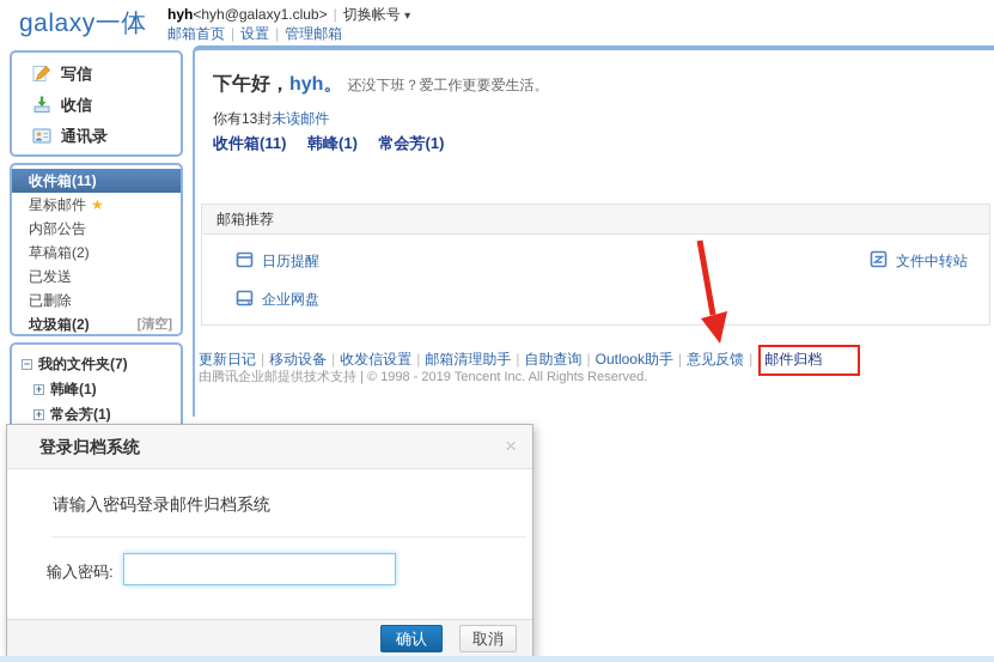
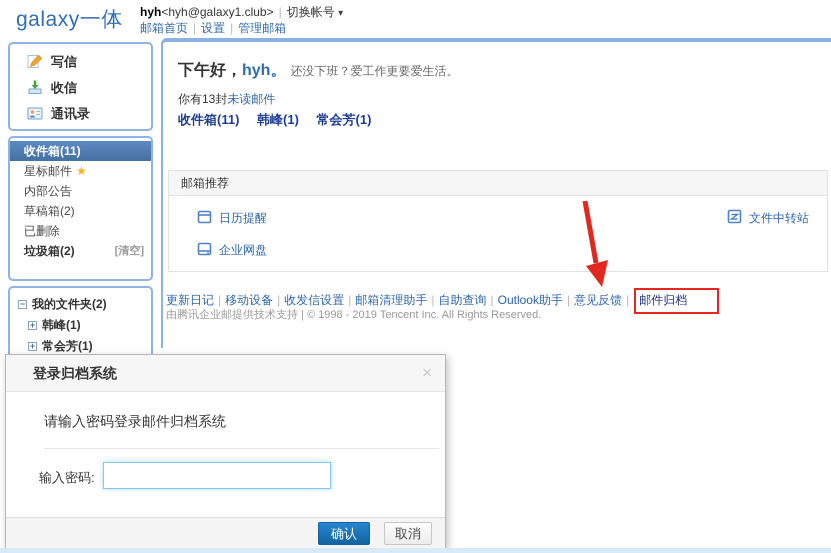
  galaxy一体
  hyh<hyh@galaxy1.club> | 切换帐号 ▾
  邮箱首页 | 设置 | 管理邮箱
  写信
  收信
  通讯录
  收件箱(11)
  星标邮件
  ★
  内部公告
  草稿箱(2)
- 已发送
  已删除
  垃圾箱(2)
  [清空]
  −
- 我的文件夹(7)
+ 我的文件夹(2)
  +
  韩峰(1)
  +
  常会芳(1)
  下午好，hyh。 还没下班？爱工作更要爱生活。
  你有13封未读邮件
  收件箱(11) 韩峰(1) 常会芳(1)
  邮箱推荐
  日历提醒
  企业网盘
  文件中转站
  更新日记 | 移动设备 | 收发信设置 | 邮箱清理助手 | 自助查询 | Outlook助手 | 意见反馈 | 邮件归档
  由腾讯企业邮提供技术支持 | © 1998 - 2019 Tencent Inc. All Rights Reserved.
  登录归档系统
  ×
  请输入密码登录邮件归档系统
  输入密码:
  确认
  取消
